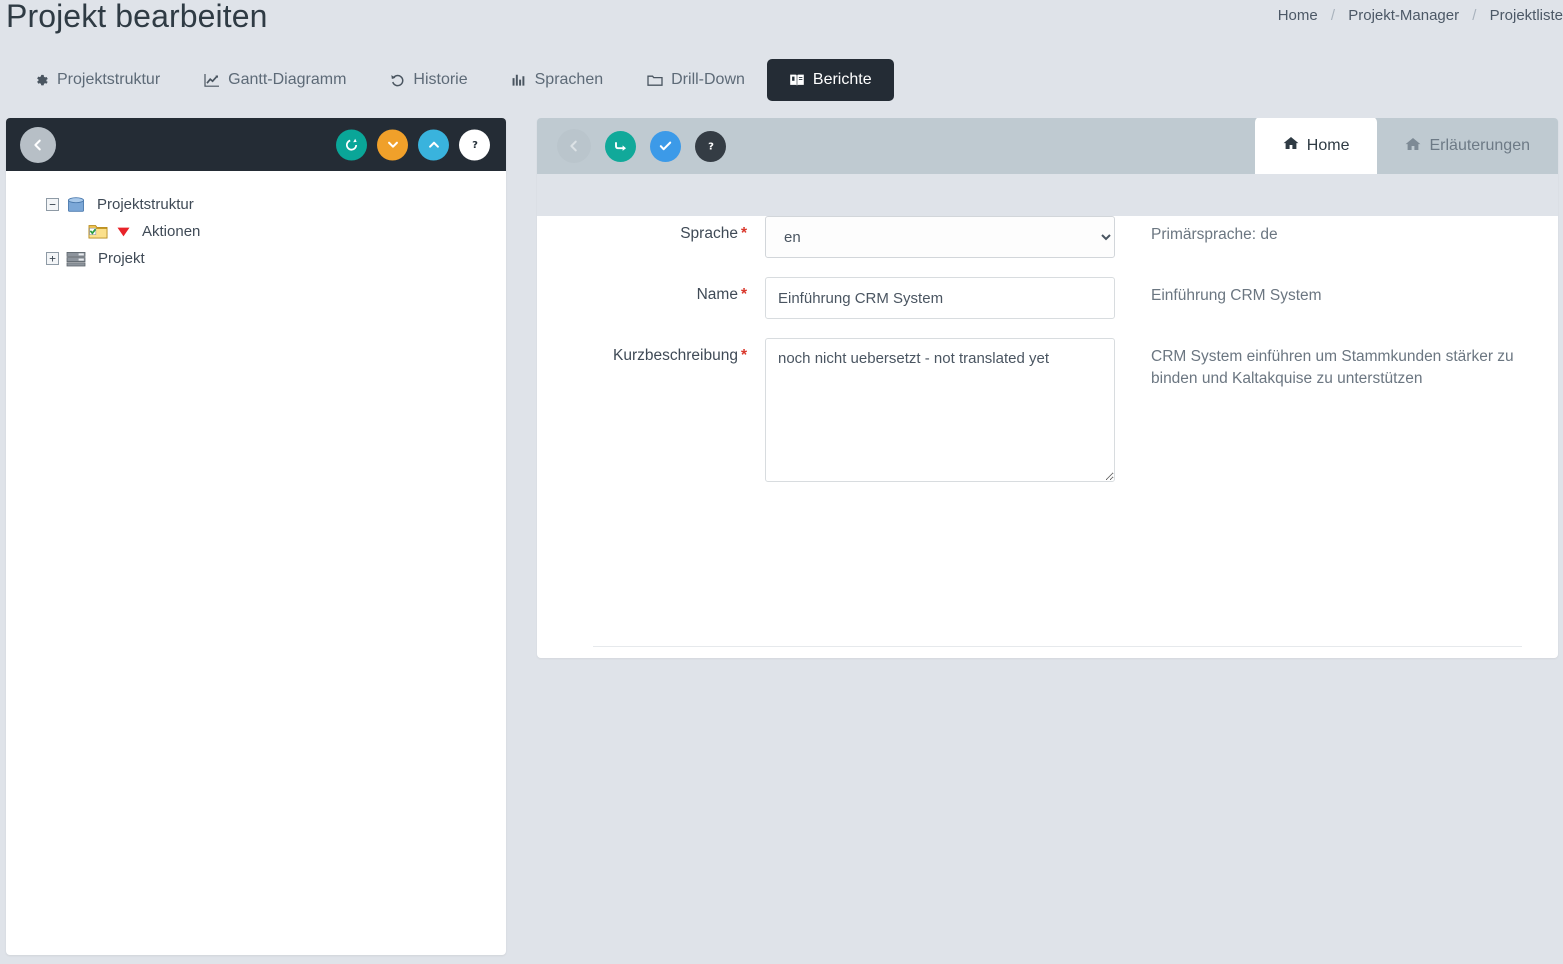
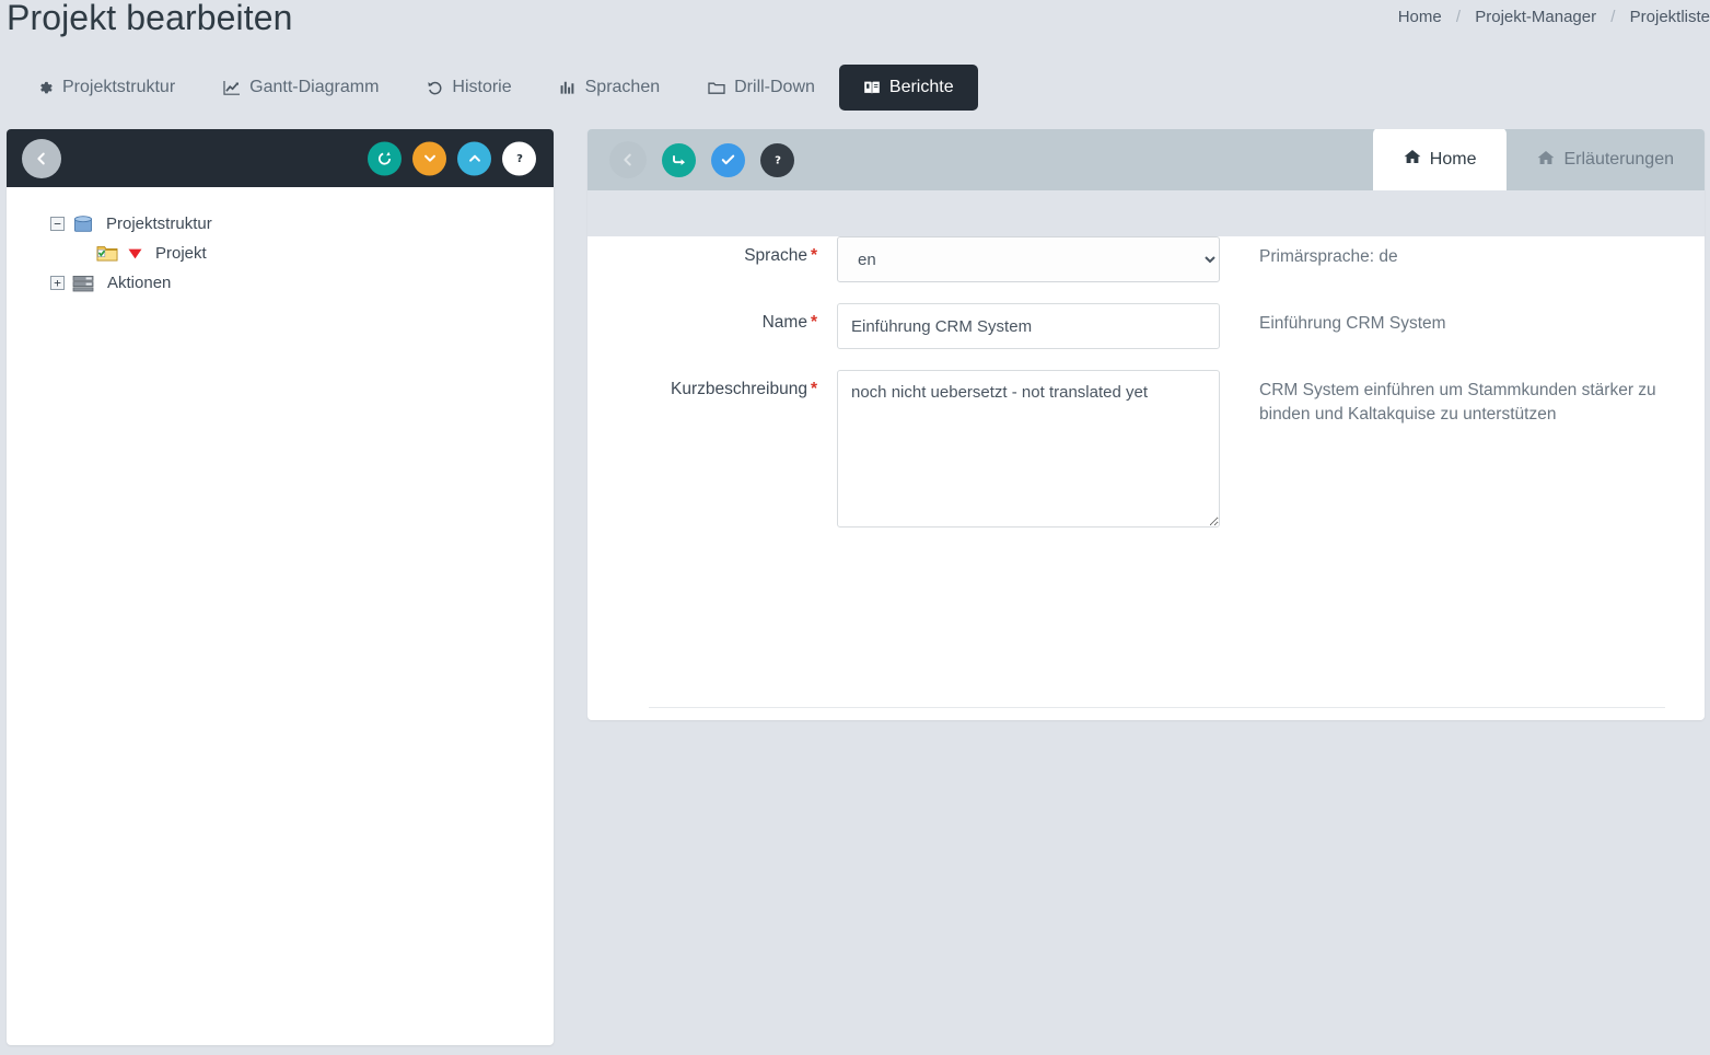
  Projekt bearbeiten
  Home / Projekt-Manager / Projektliste
  Projektstruktur
  Gantt-Diagramm
  Historie
  Sprachen
  Drill-Down
  Berichte
  ?
  −
  Projektstruktur
- Aktionen
+ Projekt
  +
- Projekt
+ Aktionen
  ?
  Home
  Erläuterungen
  Sprache *
  en
  Primärsprache: de
  Name *
  Einführung CRM System
  Einführung CRM System
  Kurzbeschreibung *
  noch nicht uebersetzt - not translated yet
  CRM System einführen um Stammkunden stärker zu binden und Kaltakquise zu unterstützen
